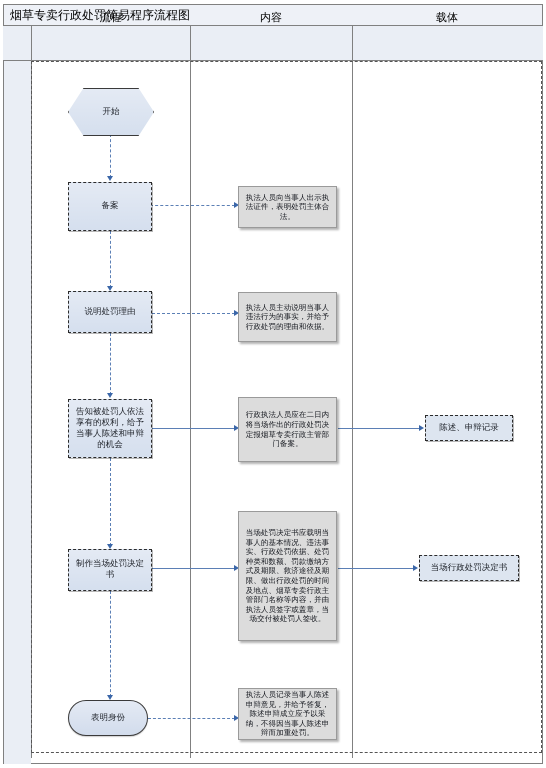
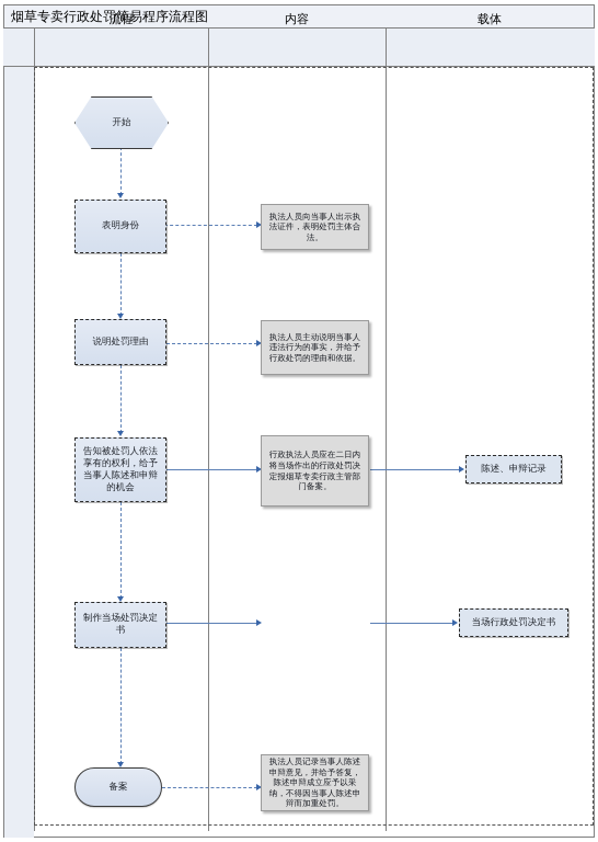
  烟草专卖行政处罚简易程序流程图
  流程
  内容
  载体
  开始
- 备案
+ 表明身份
  说明处罚理由
  告知被处罚人依法享有的权利，给予当事人陈述和申辩的机会
  制作当场处罚决定书
- 表明身份
+ 备案
  执法人员向当事人出示执法证件，表明处罚主体合法。
  执法人员主动说明当事人违法行为的事实，并给予行政处罚的理由和依据。
  行政执法人员应在二日内将当场作出的行政处罚决定报烟草专卖行政主管部门备案。
- 当场处罚决定书应载明当事人的基本情况、违法事实、行政处罚依据、处罚种类和数额、罚款缴纳方式及期限、救济途径及期限、做出行政处罚的时间及地点、烟草专卖行政主管部门名称等内容，并由执法人员签字或盖章，当场交付被处罚人签收。
  执法人员记录当事人陈述申辩意见，并给予答复，陈述申辩成立应予以采纳，不得因当事人陈述申辩而加重处罚。
  陈述、申辩记录
  当场行政处罚决定书
